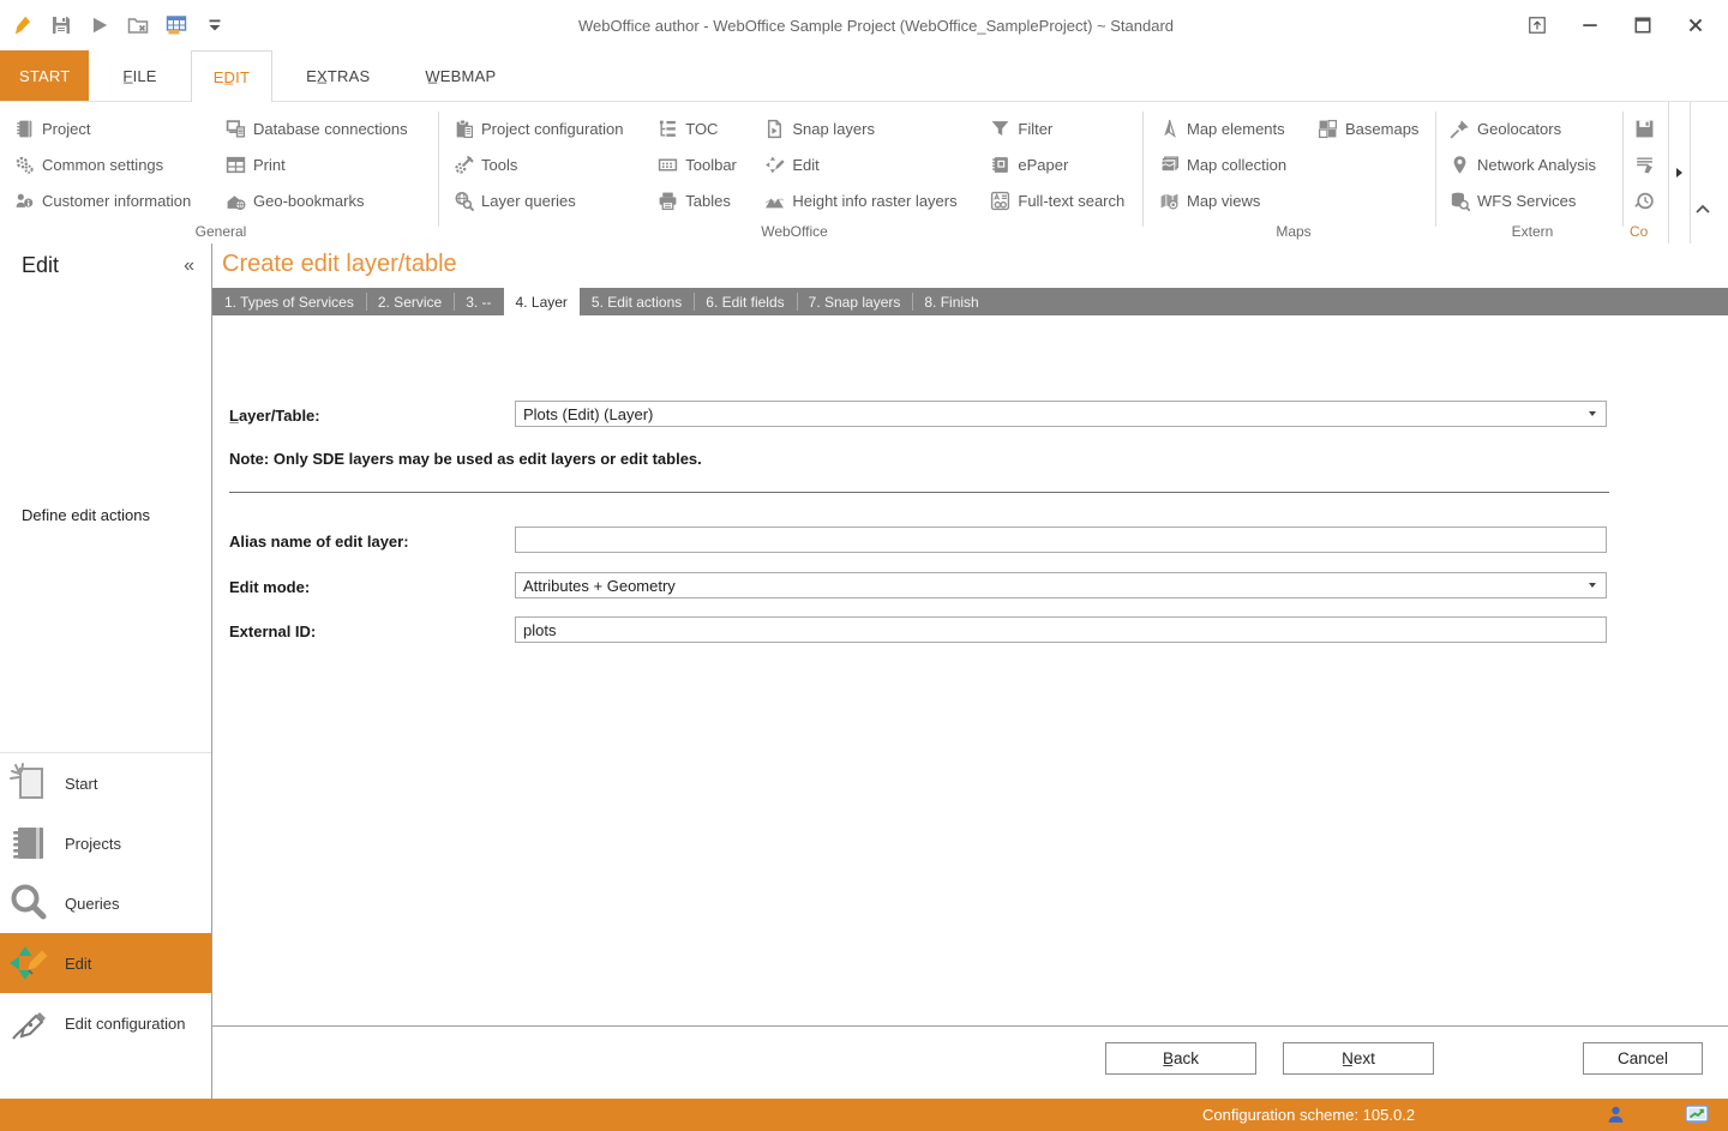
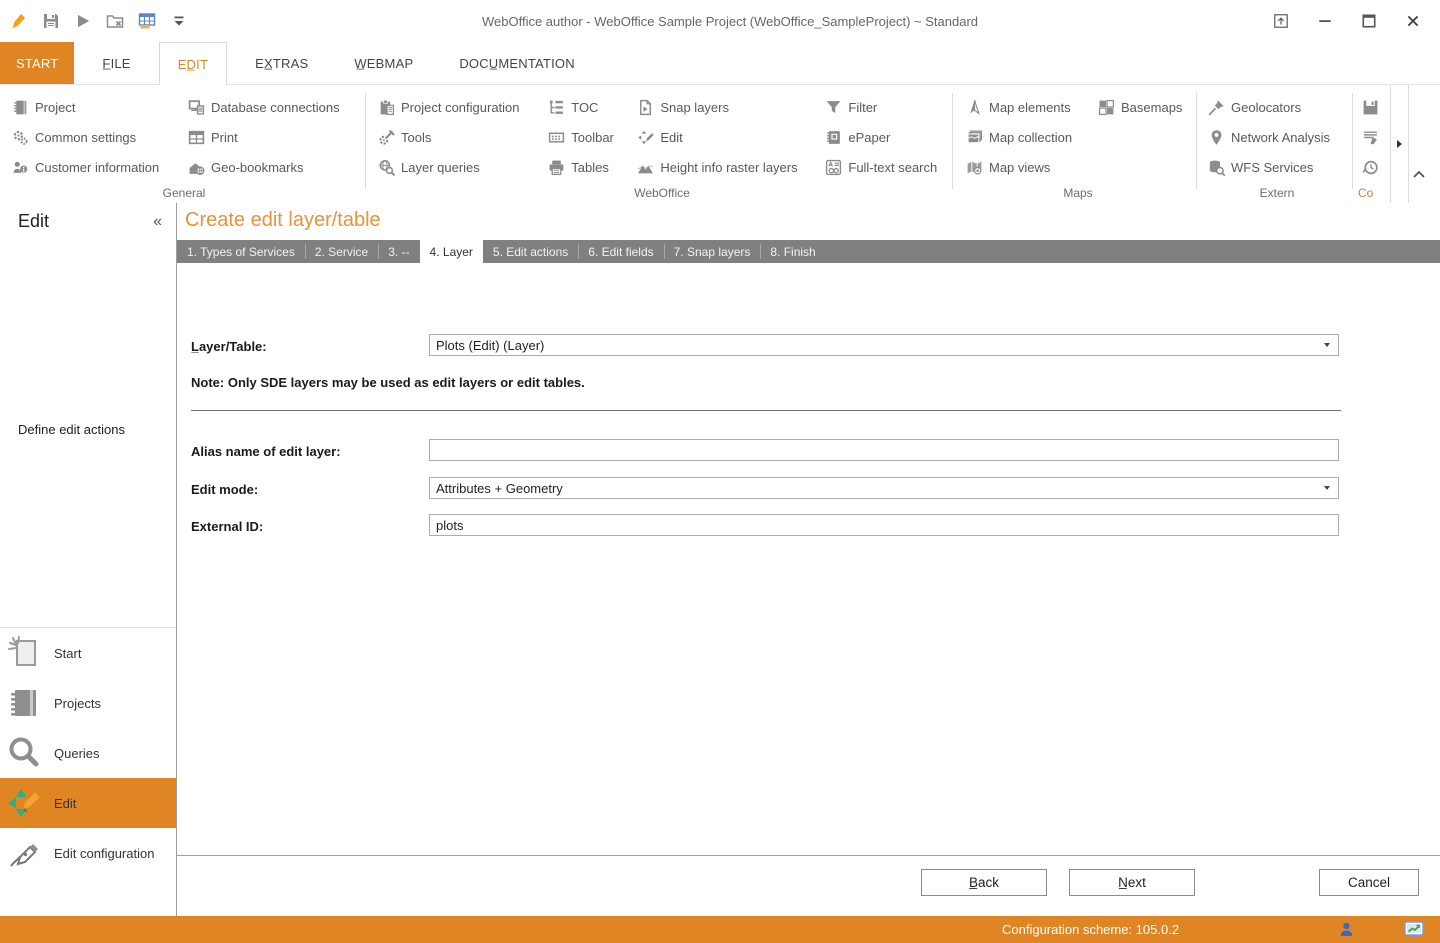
  WebOffice author - WebOffice Sample Project (WebOffice_SampleProject) ~ Standard
  START
  F̲ILE
  ED̲IT
  EX̲TRAS
  W̲EBMAP
+ DOCU̲MENTATION
  Project
  Common settings
  Customer information
  Database connections
  Print
  Geo-bookmarks
  General
  Project configuration
  Tools
  Layer queries
  TOC
  Toolbar
  Tables
  Snap layers
  Edit
  Height info raster layers
  Filter
  ePaper
  Full-text search
  WebOffice
  Map elements
  Map collection
  Map views
  Basemaps
  Maps
  Geolocators
  Network Analysis
  WFS Services
  Extern
  Co
  Edit
  «
  Define edit actions
  Start
  Projects
  Queries
  Edit
  Edit configuration
  Create edit layer/table
  1. Types of Services
  2. Service
  3. --
  4. Layer
  5. Edit actions
  6. Edit fields
  7. Snap layers
  8. Finish
  L̲ayer/Table:
  Plots (Edit) (Layer)
  Note: Only SDE layers may be used as edit layers or edit tables.
  Alias name of edit layer:
  Edit mode:
  Attributes + Geometry
  External ID:
  plots
  B̲ack
  N̲ext
  Cancel
  Configuration scheme: 105.0.2
